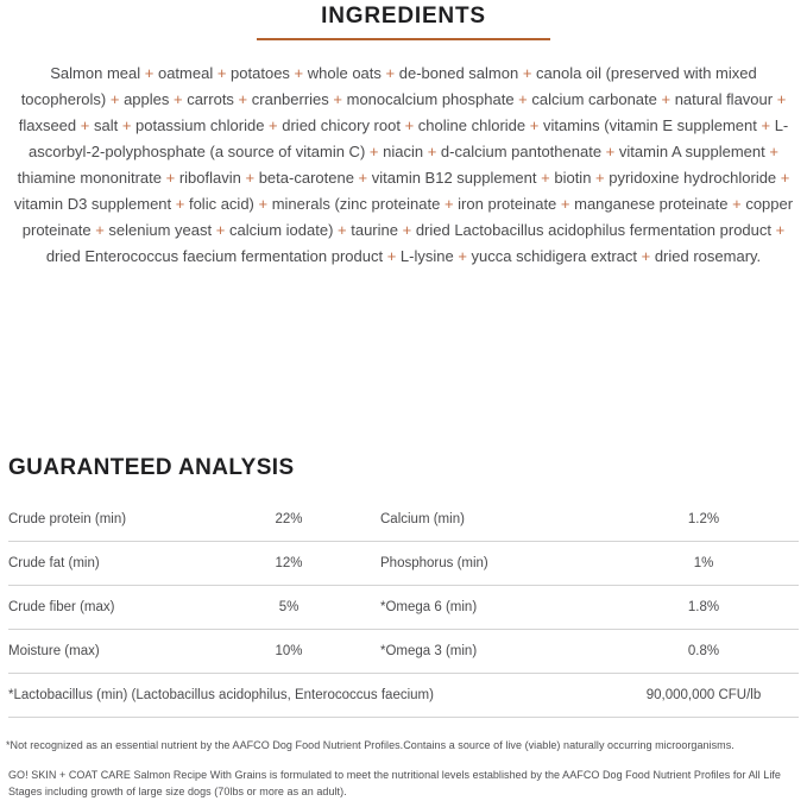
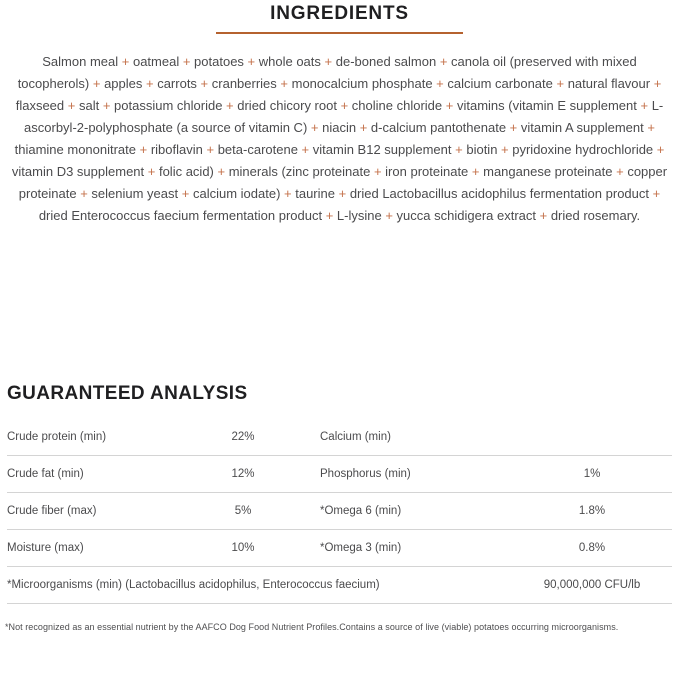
  INGREDIENTS
  Salmon meal + oatmeal + potatoes + whole oats + de-boned salmon + canola oil (preserved with mixed tocopherols) + apples + carrots + cranberries + monocalcium phosphate + calcium carbonate + natural flavour + flaxseed + salt + potassium chloride + dried chicory root + choline chloride + vitamins (vitamin E supplement + L-ascorbyl-2-polyphosphate (a source of vitamin C) + niacin + d-calcium pantothenate + vitamin A supplement + thiamine mononitrate + riboflavin + beta-carotene + vitamin B12 supplement + biotin + pyridoxine hydrochloride + vitamin D3 supplement + folic acid) + minerals (zinc proteinate + iron proteinate + manganese proteinate + copper proteinate + selenium yeast + calcium iodate) + taurine + dried Lactobacillus acidophilus fermentation product + dried Enterococcus faecium fermentation product + L-lysine + yucca schidigera extract + dried rosemary.
  GUARANTEED ANALYSIS
  Crude protein (min)
  22%
  Calcium (min)
- 1.2%
  Crude fat (min)
  12%
  Phosphorus (min)
  1%
  Crude fiber (max)
  5%
  *Omega 6 (min)
  1.8%
  Moisture (max)
  10%
  *Omega 3 (min)
  0.8%
- *Lactobacillus (min) (Lactobacillus acidophilus, Enterococcus faecium)
+ *Microorganisms (min) (Lactobacillus acidophilus, Enterococcus faecium)
  90,000,000 CFU/lb
- *Not recognized as an essential nutrient by the AAFCO Dog Food Nutrient Profiles.Contains a source of live (viable) naturally occurring microorganisms.
+ *Not recognized as an essential nutrient by the AAFCO Dog Food Nutrient Profiles.Contains a source of live (viable) potatoes occurring microorganisms.
- GO! SKIN + COAT CARE Salmon Recipe With Grains is formulated to meet the nutritional levels established by the AAFCO Dog Food Nutrient Profiles for All Life Stages including growth of large size dogs (70lbs or more as an adult).
